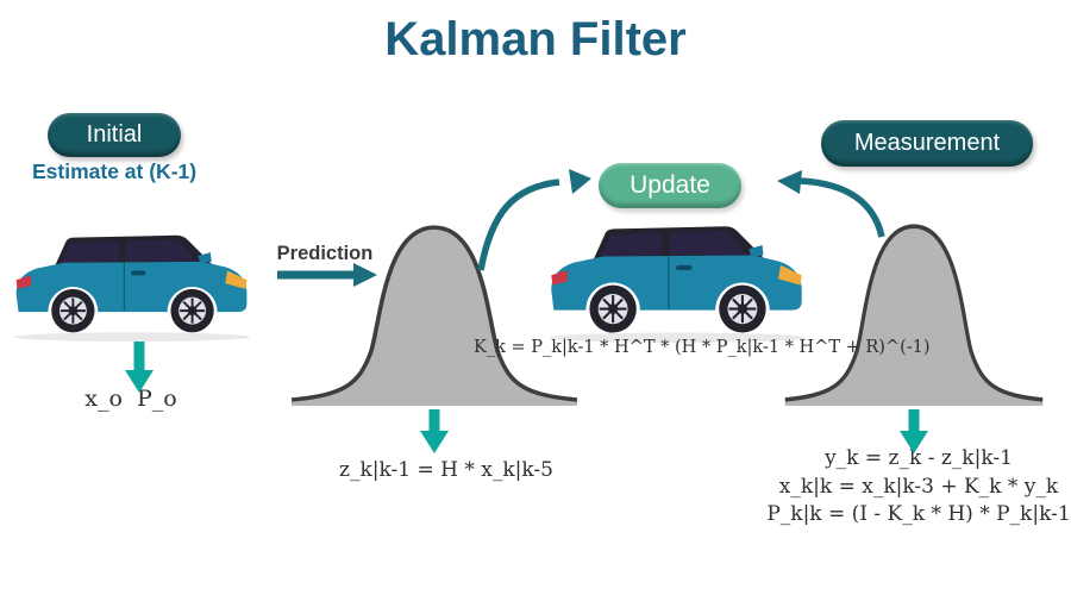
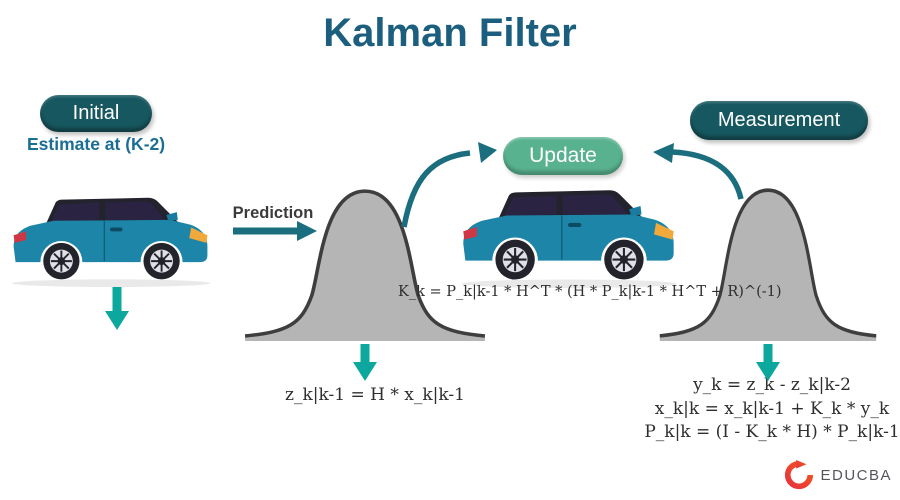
  Kalman Filter
  Initial
- Estimate at (K-1)
+ Estimate at (K-2)
  Update
  Measurement
  Prediction
- x_o P_o
  K_k = P_k|k-1 * H^T * (H * P_k|k-1 * H^T + R
- z_k|k-1 = H * x_k|k-5
+ z_k|k-1 = H * x_k|k-1
- y_k = z_k - z_k|k-1
+ y_k = z_k - z_k|k-2
- x_k|k = x_k|k-3 + K_k * y_k
+ x_k|k = x_k|k-1 + K_k * y_k
  P_k|k = (I - K_k * H) * P_k|k-1
+ EDUCBA
